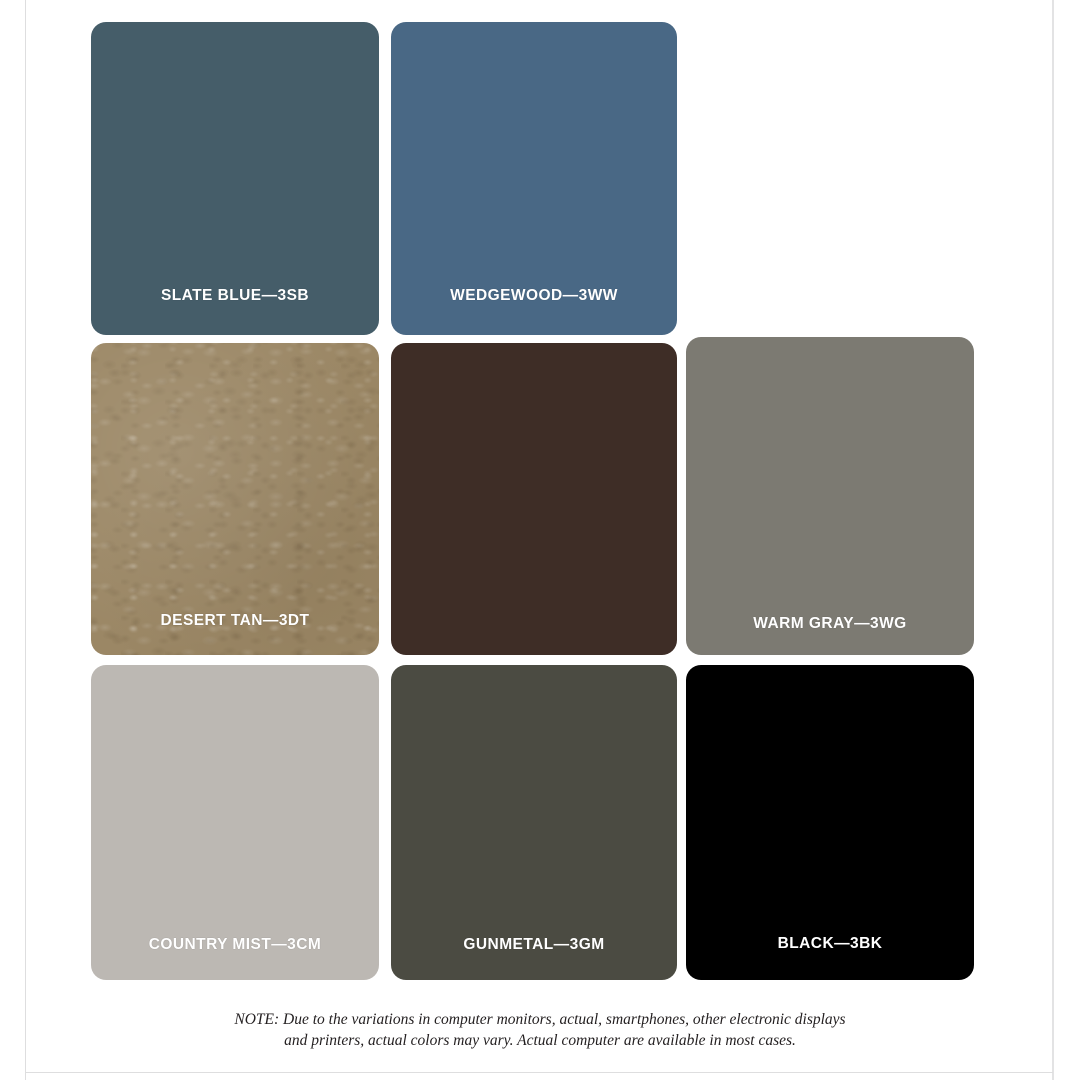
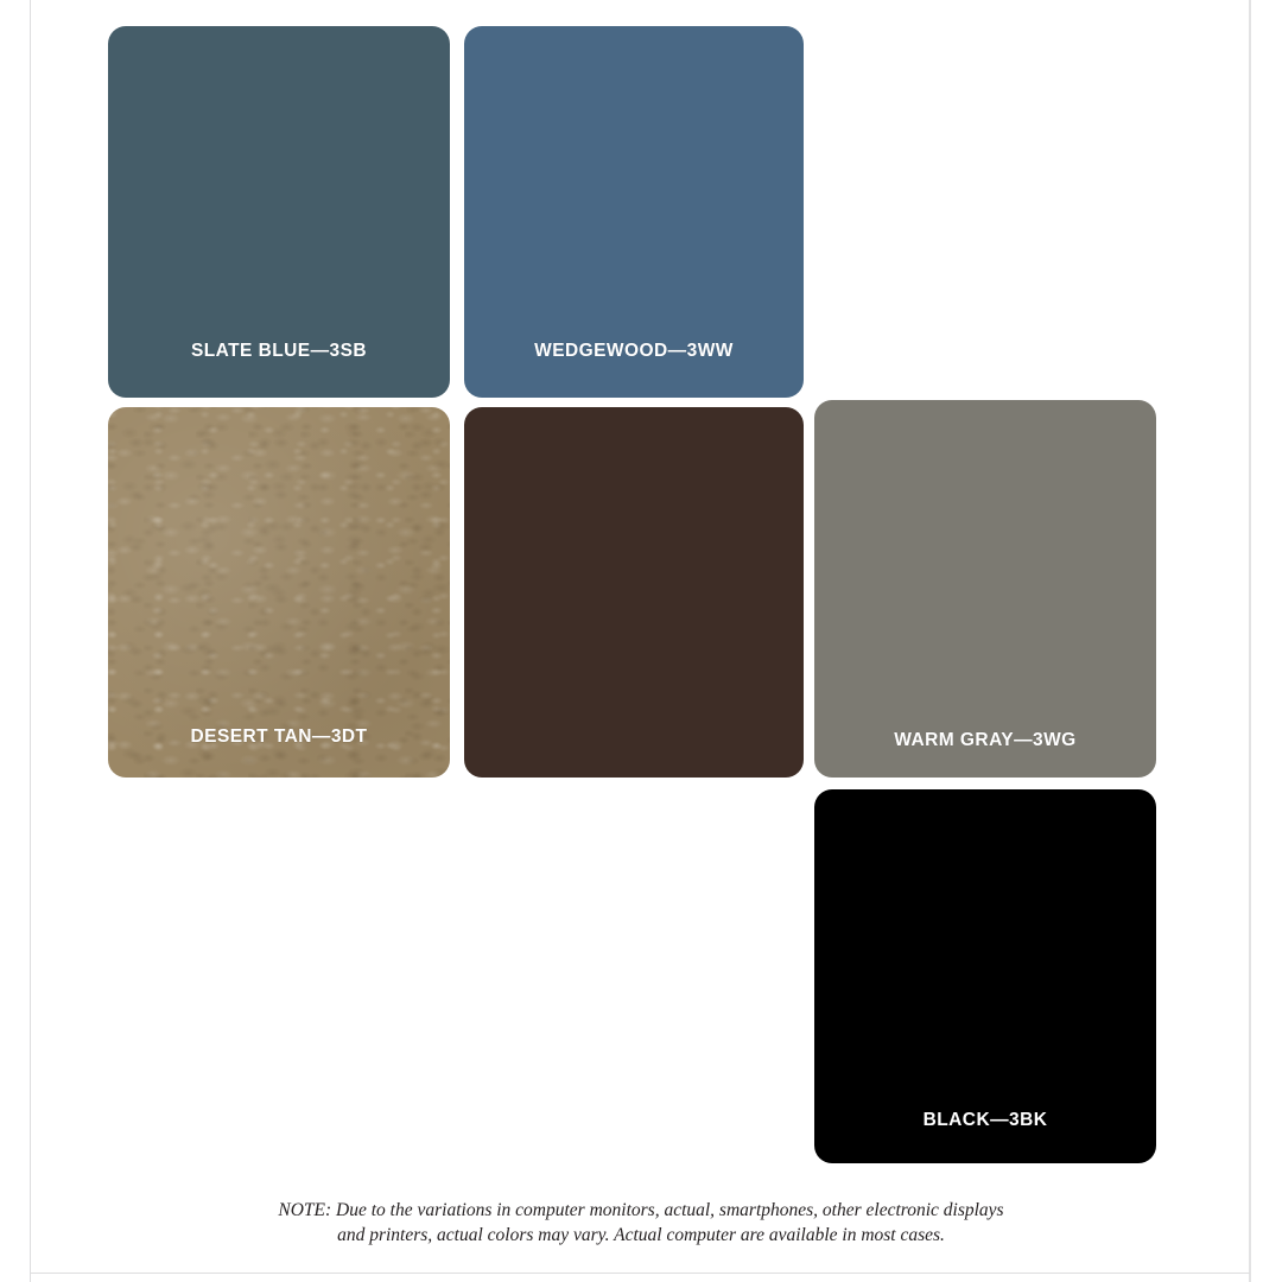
  SLATE BLUE—3SB
  WEDGEWOOD—3WW
  DESERT TAN—3DT
  WARM GRAY—3WG
- COUNTRY MIST—3CM
- GUNMETAL—3GM
  BLACK—3BK
  NOTE: Due to the variations in computer monitors, actual, smartphones, other electronic displays
  and printers, actual colors may vary. Actual computer are available in most cases.
